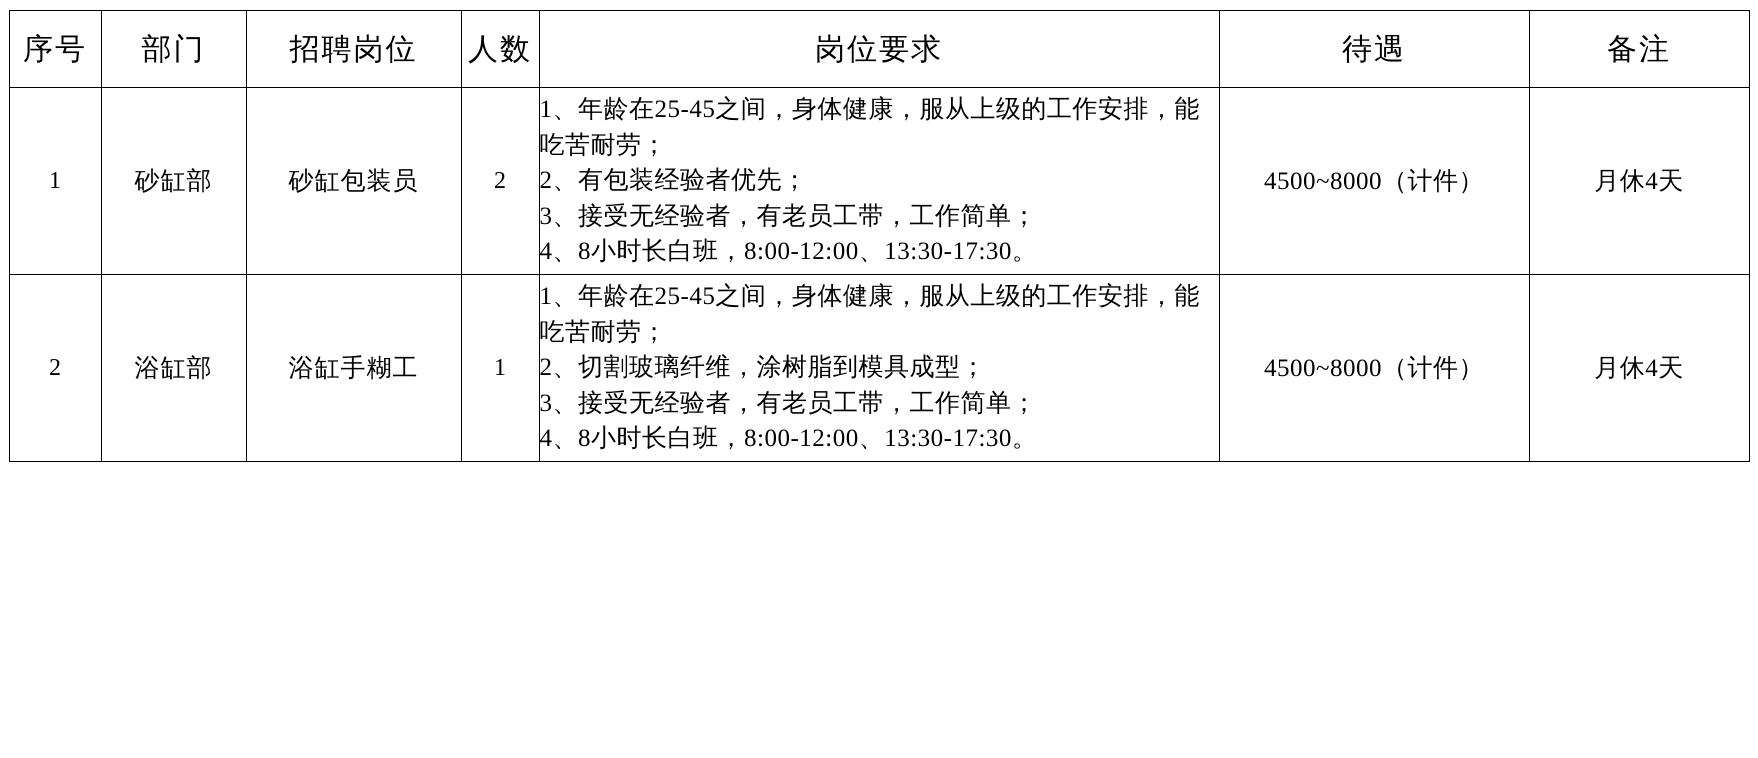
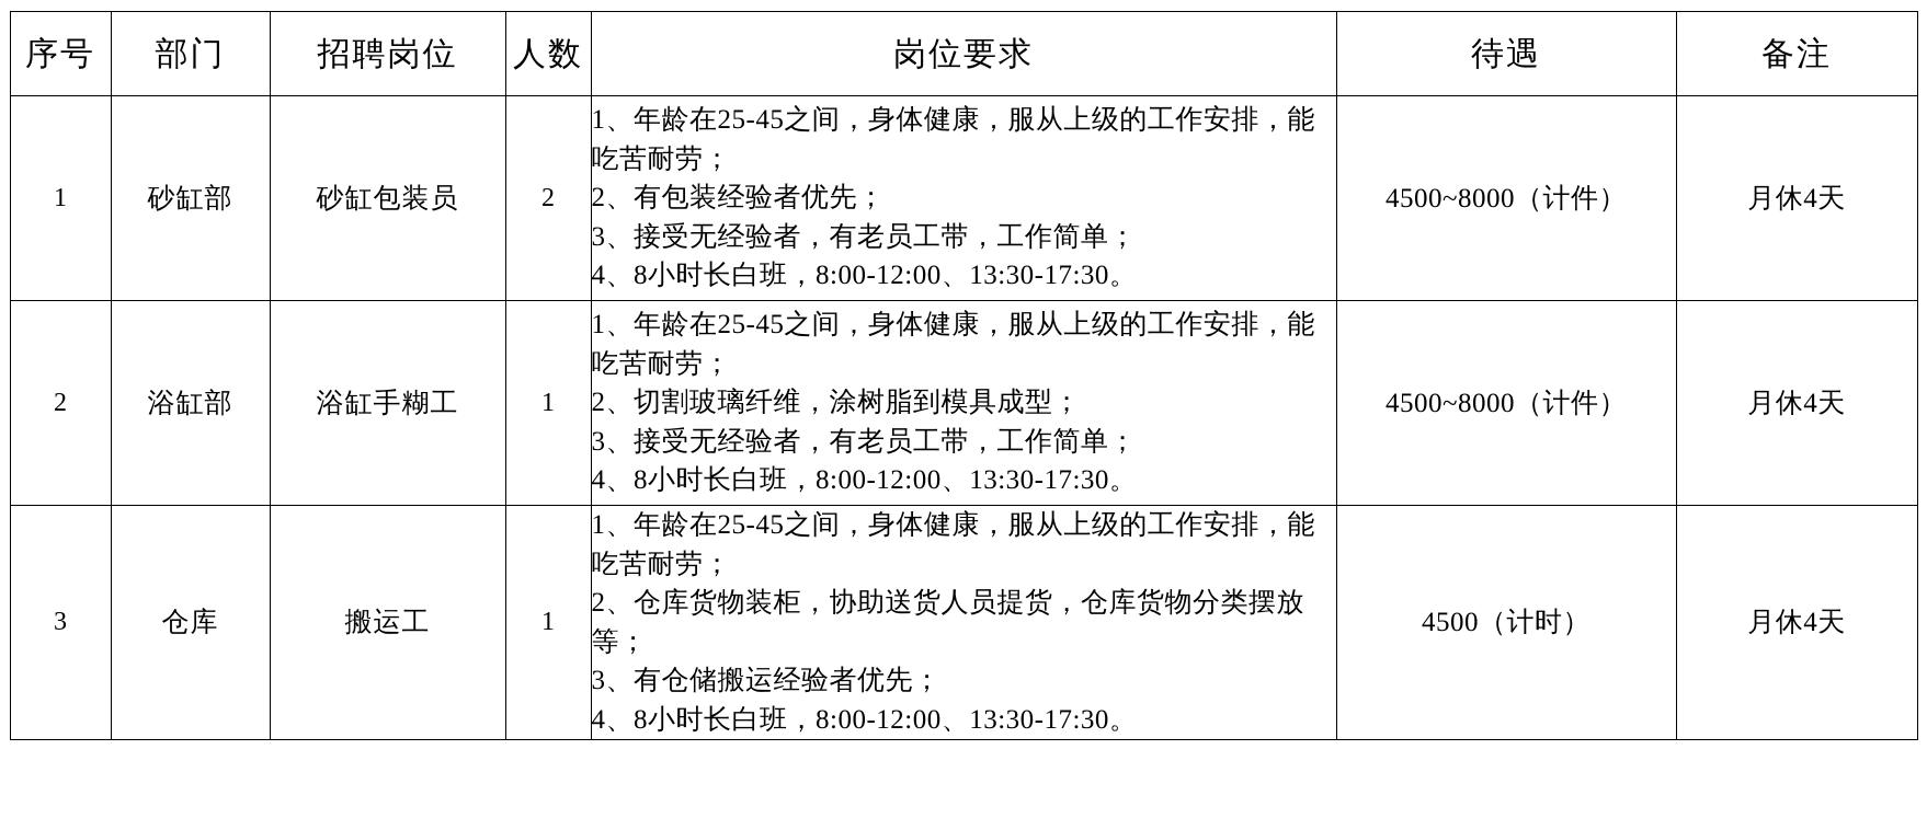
  序号	部门	招聘岗位	人数	岗位要求	待遇	备注
  1	砂缸部	砂缸包装员	2	1、年龄在25-45之间，身体健康，服从上级的工作安排，能吃苦耐劳； 2、有包装经验者优先； 3、接受无经验者，有老员工带，工作简单； 4、8小时长白班，8:00-12:00、13:30-17:30。	4500~8000（计件）	月休4天
  2	浴缸部	浴缸手糊工	1	1、年龄在25-45之间，身体健康，服从上级的工作安排，能吃苦耐劳； 2、切割玻璃纤维，涂树脂到模具成型； 3、接受无经验者，有老员工带，工作简单； 4、8小时长白班，8:00-12:00、13:30-17:30。	4500~8000（计件）	月休4天
+ 3	仓库	搬运工	1	1、年龄在25-45之间，身体健康，服从上级的工作安排，能吃苦耐劳； 2、仓库货物装柜，协助送货人员提货，仓库货物分类摆放等； 3、有仓储搬运经验者优先； 4、8小时长白班，8:00-12:00、13:30-17:30。	4500（计时）	月休4天
